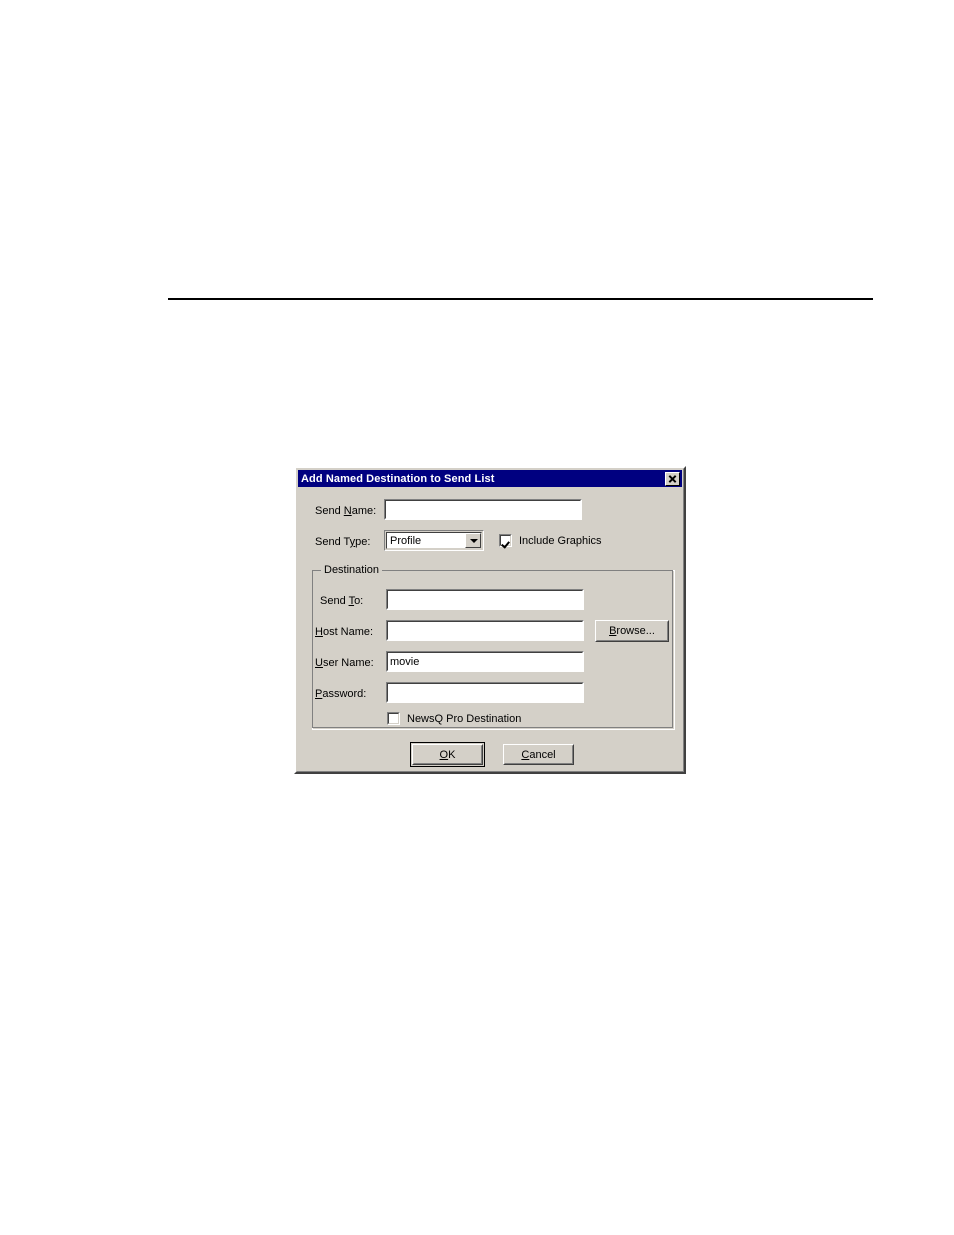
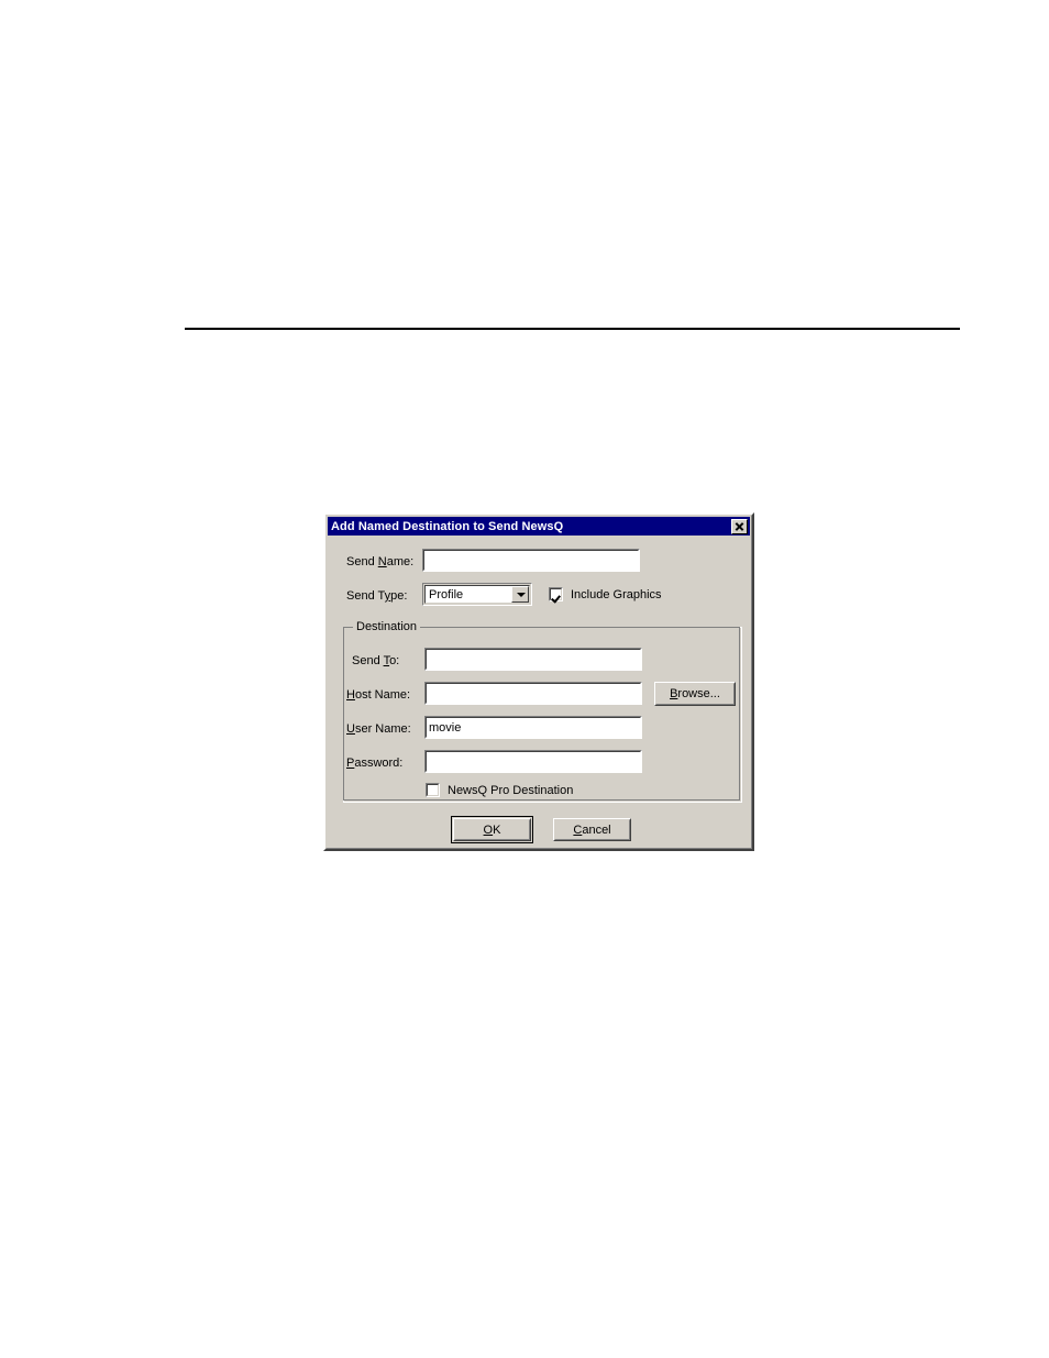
- Add Named Destination to Send List
+ Add Named Destination to Send NewsQ
  Send Name:
  Send Type:
  Profile
  Include Graphics
  Destination
  Send To:
  Host Name:
  B
  rowse...
  User Name:
  movie
  Password:
  NewsQ Pro Destination
  O
  K
  C
  ancel
